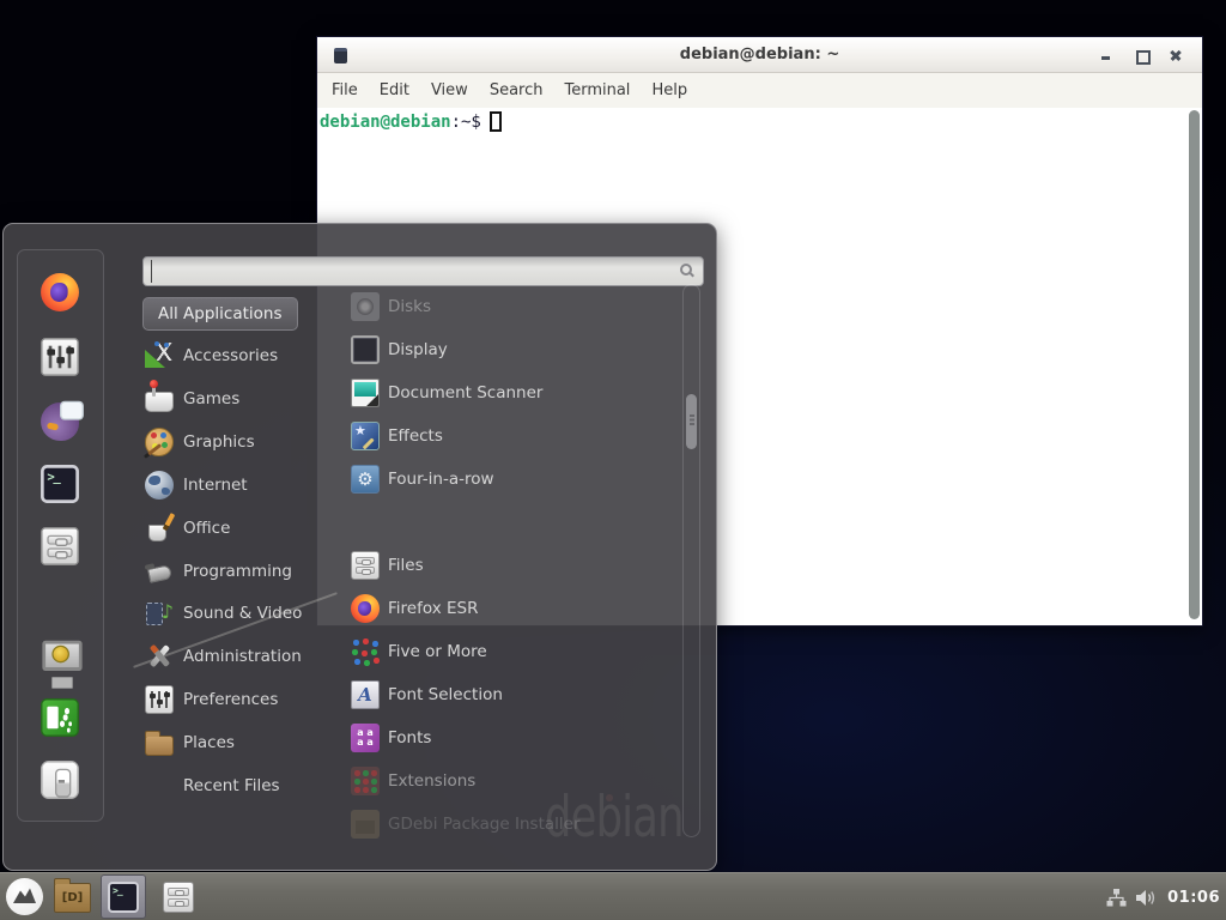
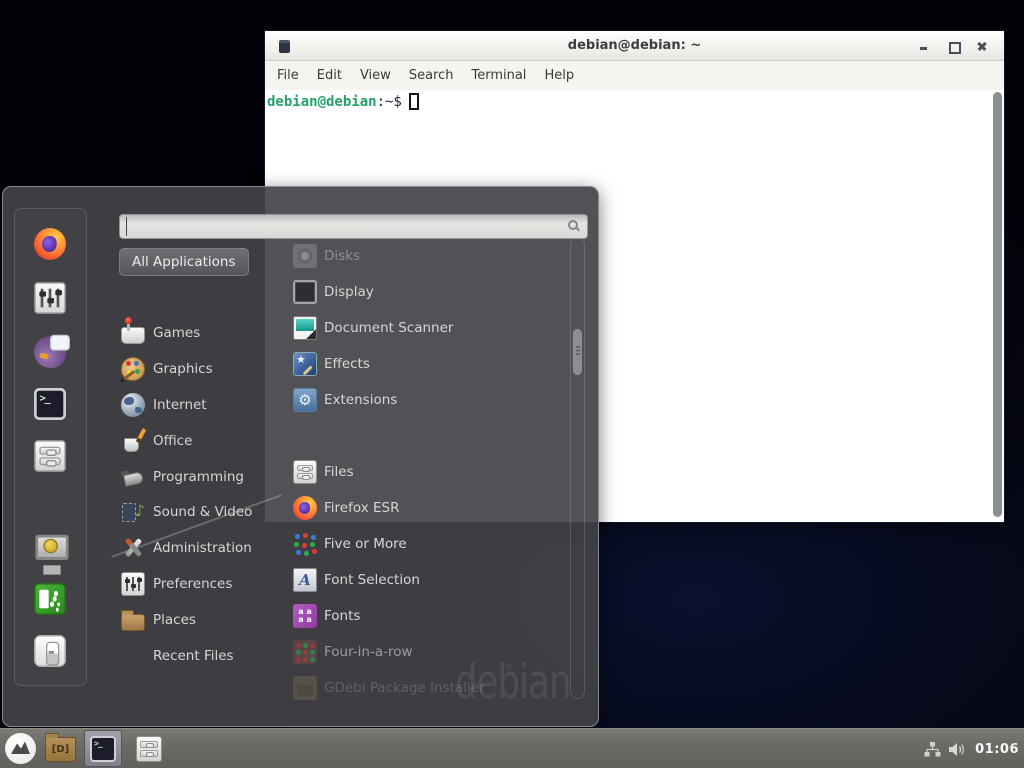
  debian@debian: ~
  File
  Edit
  View
  Search
  Terminal
  Help
  debian@debian:~$
  All Applications
- Accessories
  Games
  Graphics
  Internet
  Office
  Programming
  Sound & Video
  Administration
  Preferences
  Places
  Recent Files
  Disks
  Display
  Document Scanner
  Effects
- Four-in-a-row
+ Extensions
  Files
  Firefox ESR
  Five or More
  Font Selection
  Fonts
- Extensions
+ Four-in-a-row
  GDebi Package Installer
  [D]
  01:06
